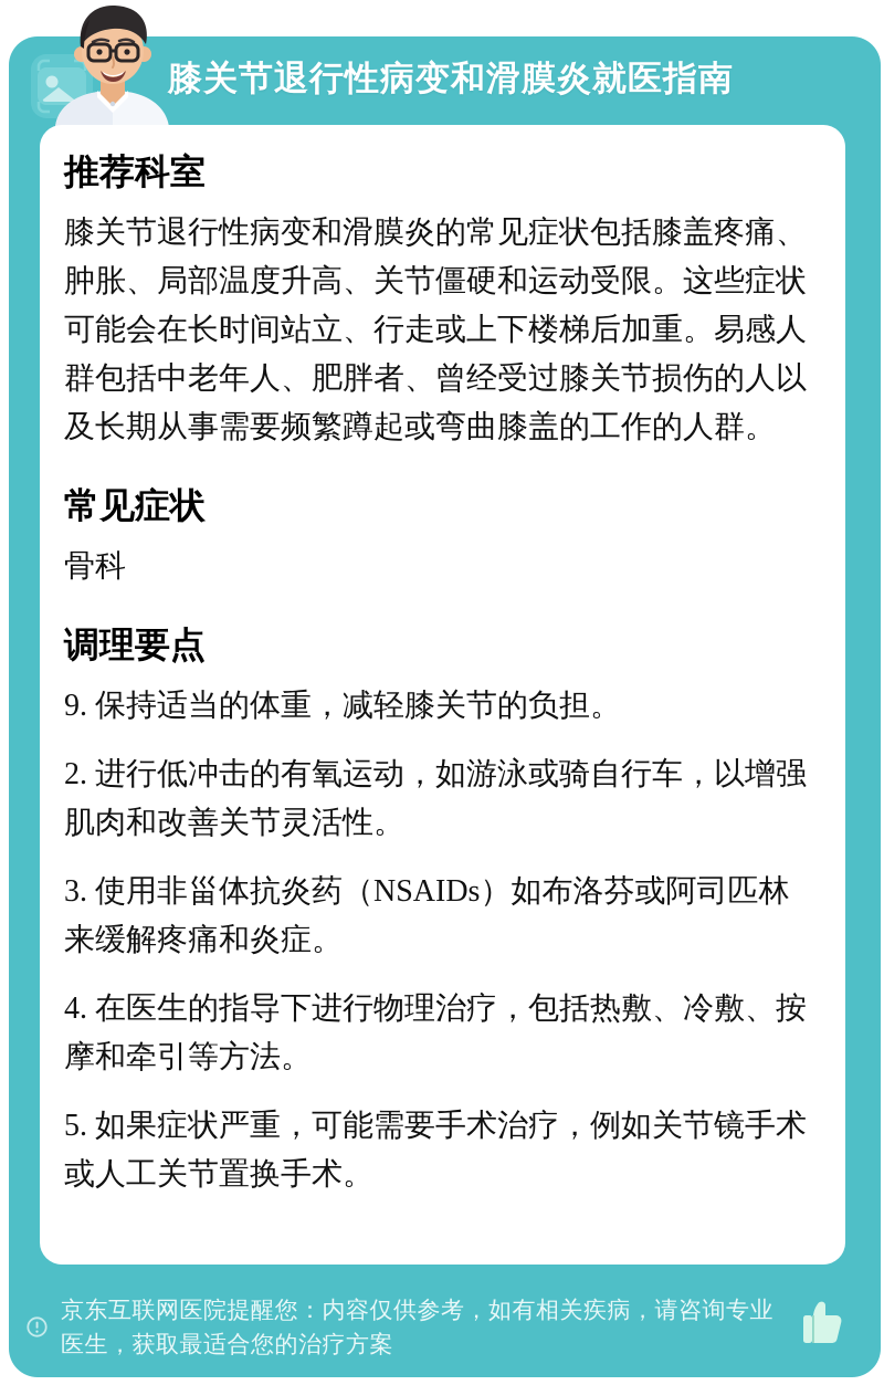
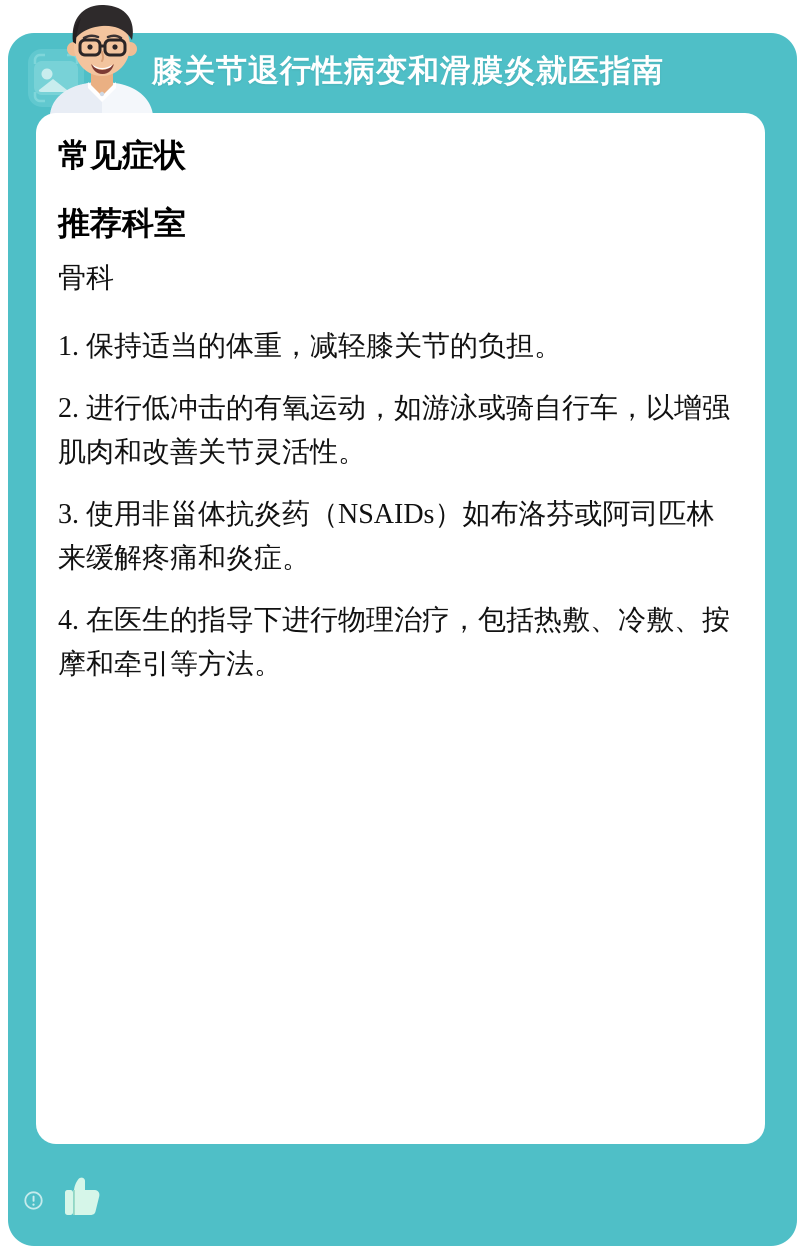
  膝关节退行性病变和滑膜炎就医指南
- 推荐科室
+ 常见症状
- 膝关节退行性病变和滑膜炎的常见症状包括膝盖疼痛、肿胀、局部温度升高、关节僵硬和运动受限。这些症状可能会在长时间站立、行走或上下楼梯后加重。易感人群包括中老年人、肥胖者、曾经受过膝关节损伤的人以及长期从事需要频繁蹲起或弯曲膝盖的工作的人群。
- 常见症状
+ 推荐科室
  骨科
- 调理要点
- 9. 保持适当的体重，减轻膝关节的负担。
+ 1. 保持适当的体重，减轻膝关节的负担。
  2. 进行低冲击的有氧运动，如游泳或骑自行车，以增强肌肉和改善关节灵活性。
  3. 使用非甾体抗炎药（NSAIDs）如布洛芬或阿司匹林来缓解疼痛和炎症。
  4. 在医生的指导下进行物理治疗，包括热敷、冷敷、按摩和牵引等方法。
- 5. 如果症状严重，可能需要手术治疗，例如关节镜手术或人工关节置换手术。
- 京东互联网医院提醒您：内容仅供参考，如有相关疾病，请咨询专业医生，获取最适合您的治疗方案
